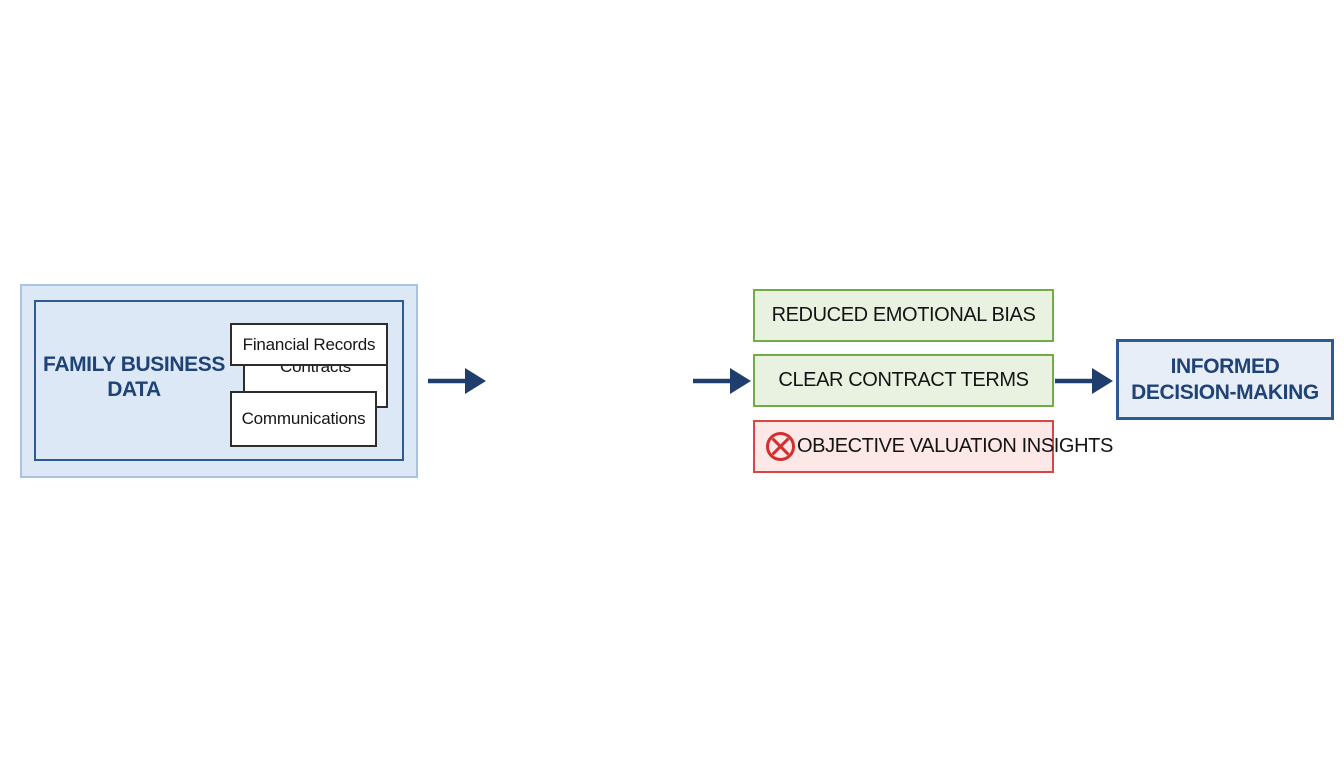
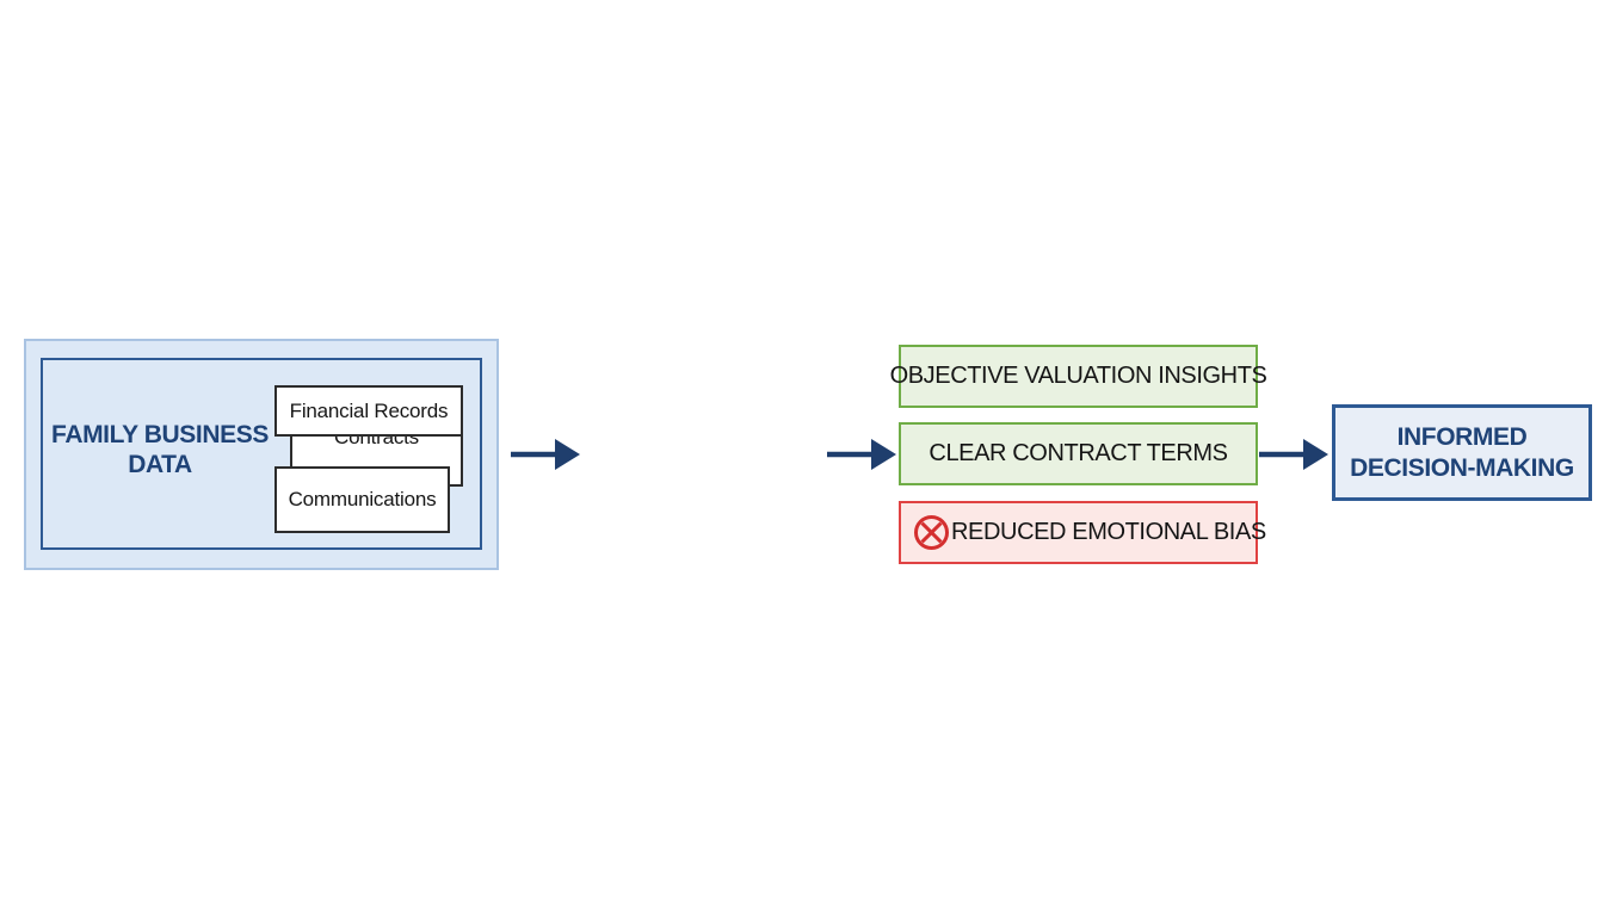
  FAMILY BUSINESS
  DATA
  Contracts
  Financial Records
  Communications
- REDUCED EMOTIONAL BIAS
+ OBJECTIVE VALUATION INSIGHTS
  CLEAR CONTRACT TERMS
- OBJECTIVE VALUATION INSIGHTS
+ REDUCED EMOTIONAL BIAS
  INFORMED
  DECISION-MAKING
